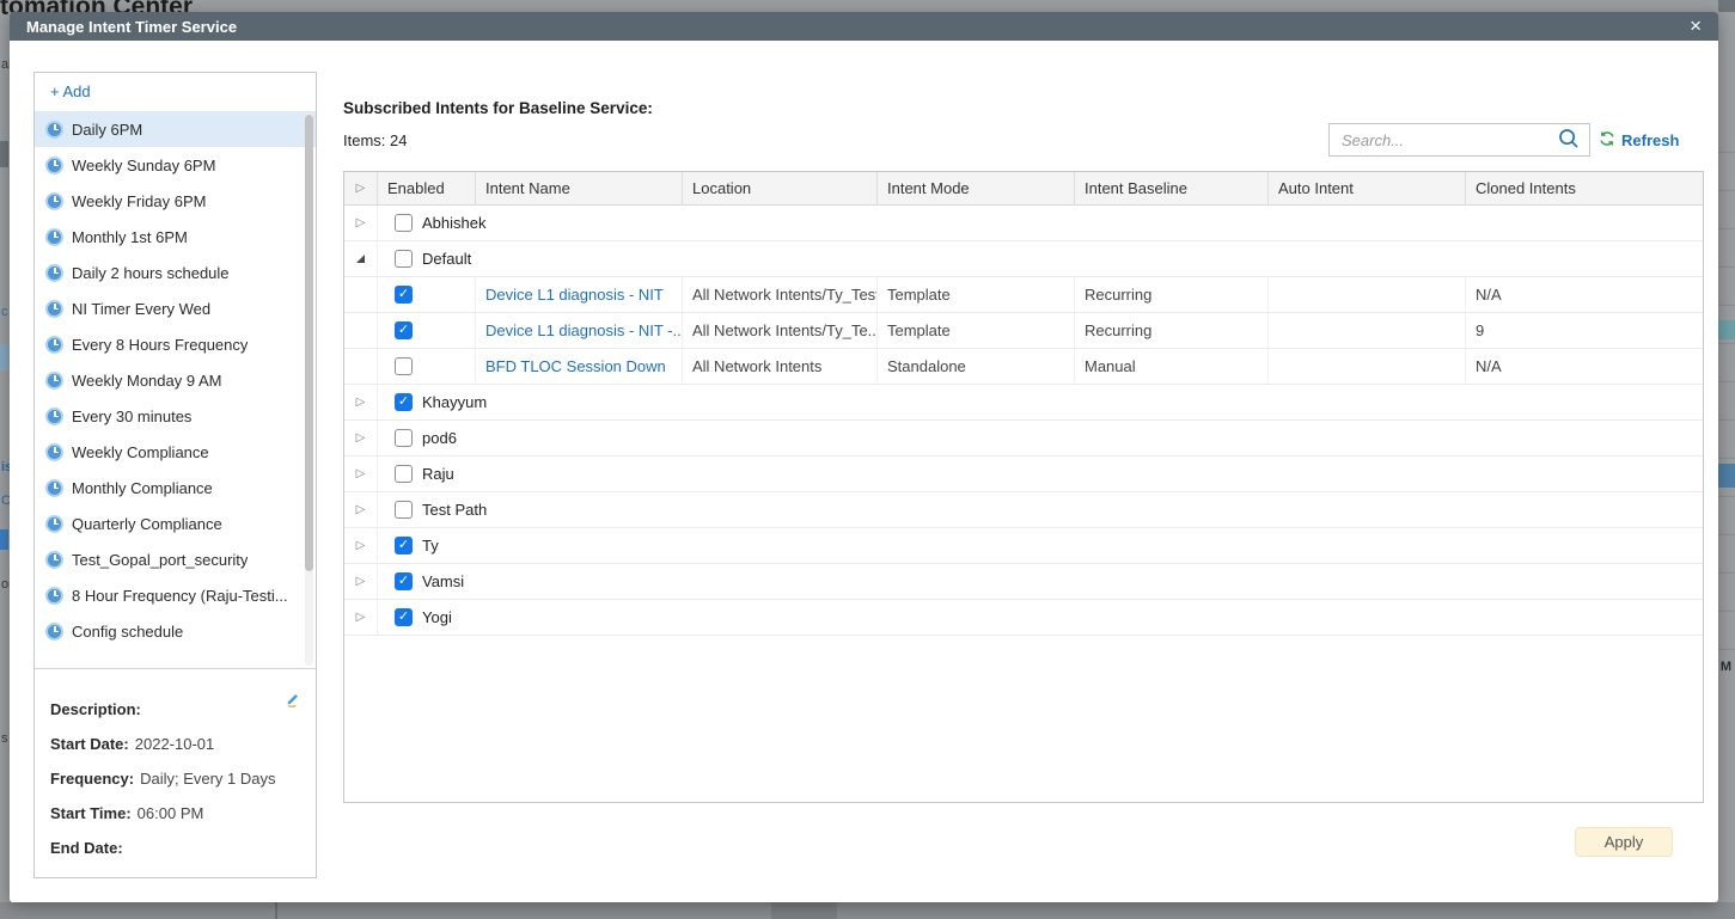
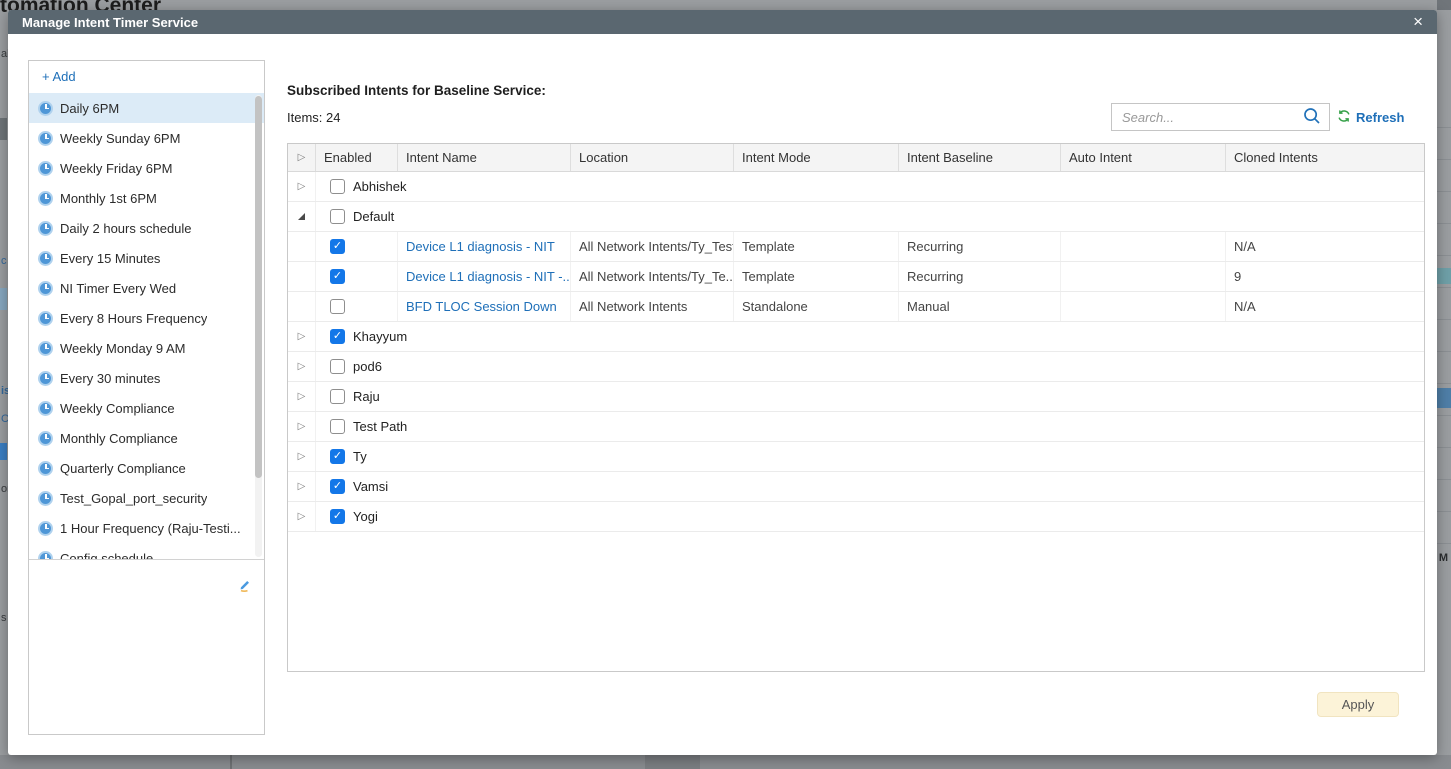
  tomation Center
  c
  C
  s
  M
  Manage Intent Timer Service
  ×
  + Add
  Daily 6PM
  Weekly Sunday 6PM
  Weekly Friday 6PM
  Monthly 1st 6PM
  Daily 2 hours schedule
+ Every 15 Minutes
  NI Timer Every Wed
  Every 8 Hours Frequency
  Weekly Monday 9 AM
  Every 30 minutes
  Weekly Compliance
  Monthly Compliance
  Quarterly Compliance
  Test_Gopal_port_security
- 8 Hour Frequency (Raju-Testi...
+ 1 Hour Frequency (Raju-Testi...
  Config schedule
- Description:
- Start Date: 2022-10-01
- Frequency: Daily; Every 1 Days
- Start Time: 06:00 PM
- End Date:
  Subscribed Intents for Baseline Service:
  Items: 24
  Search...
  Refresh
  Enabled
  Intent Name
  Location
  Intent Mode
  Intent Baseline
  Auto Intent
  Cloned Intents
  Abhishek
  Default
  Device L1 diagnosis - NIT
  All Network Intents/Ty_Test
  Template
  Recurring
  N/A
  Device L1 diagnosis - NIT -..
  All Network Intents/Ty_Te..
  Template
  Recurring
  9
  BFD TLOC Session Down
  All Network Intents
  Standalone
  Manual
  N/A
  Khayyum
  pod6
  Raju
  Test Path
  Ty
  Vamsi
  Yogi
  Apply
